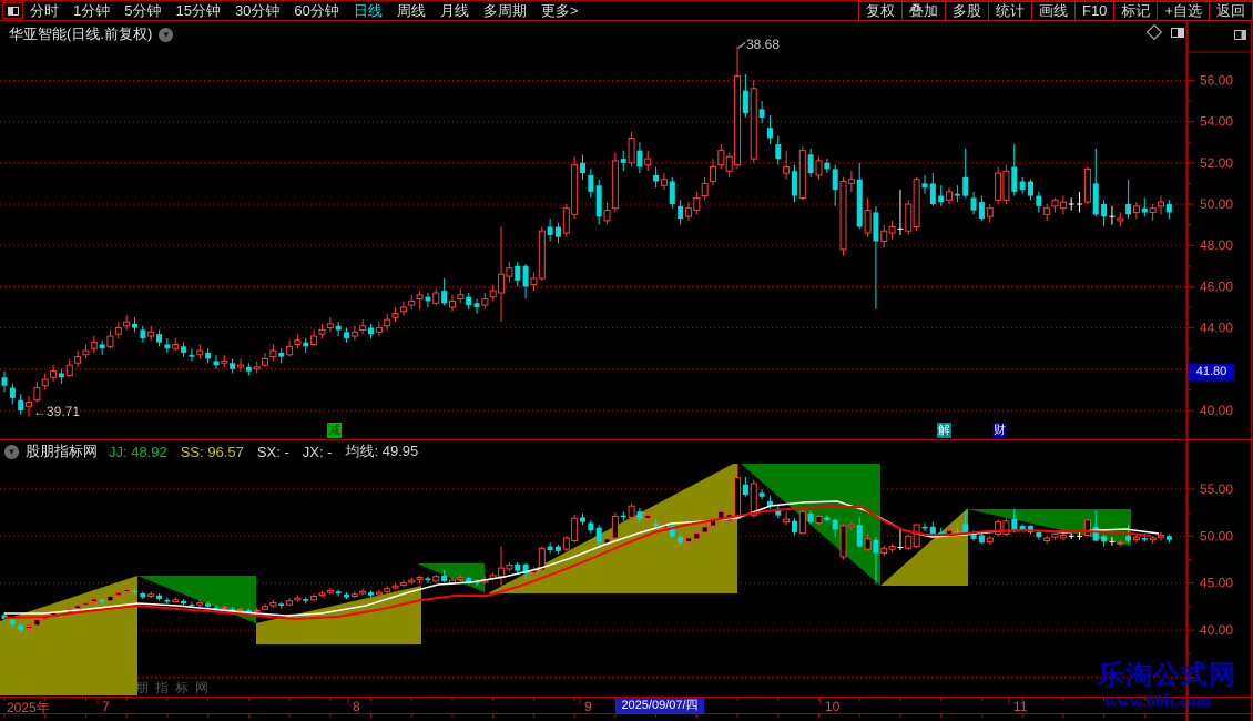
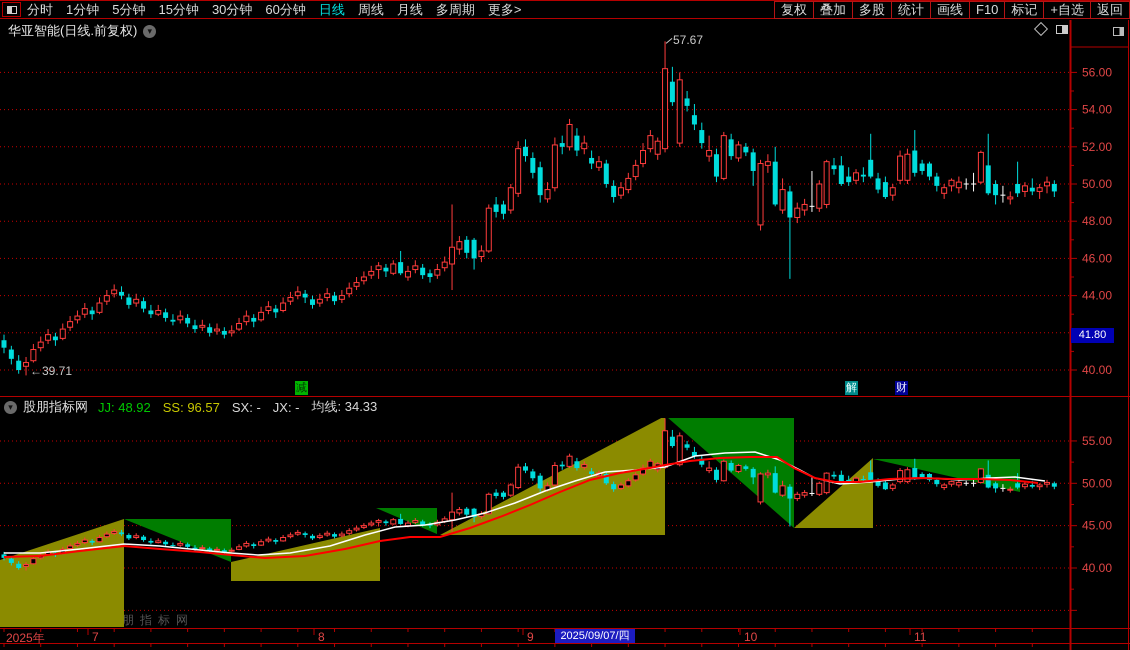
  分时
  1分钟
  5分钟
  15分钟
  30分钟
  60分钟
  日线
  周线
  月线
  多周期
  更多>
  复权
  叠加
  多股
  统计
  画线
  F10
  标记
  +自选
  返回
  56.00
  54.00
  52.00
  50.00
  48.00
  46.00
  44.00
  40.00
  55.00
  50.00
  45.00
  40.00
  朋指标网
  华亚智能(日线.前复权)
  ▾
  ▾
  股朋指标网
  JJ: 48.92
  SS: 96.57
  SX: -
  JX: -
- 均线: 49.95
+ 均线: 34.33
- 38.68
+ 57.67
  ←39.71
  41.80
  2025/09/07/四
- 乐淘公式网
- www.60lt.com
  减
  解
  财
  2025年
  7
  8
  9
  10
  11
